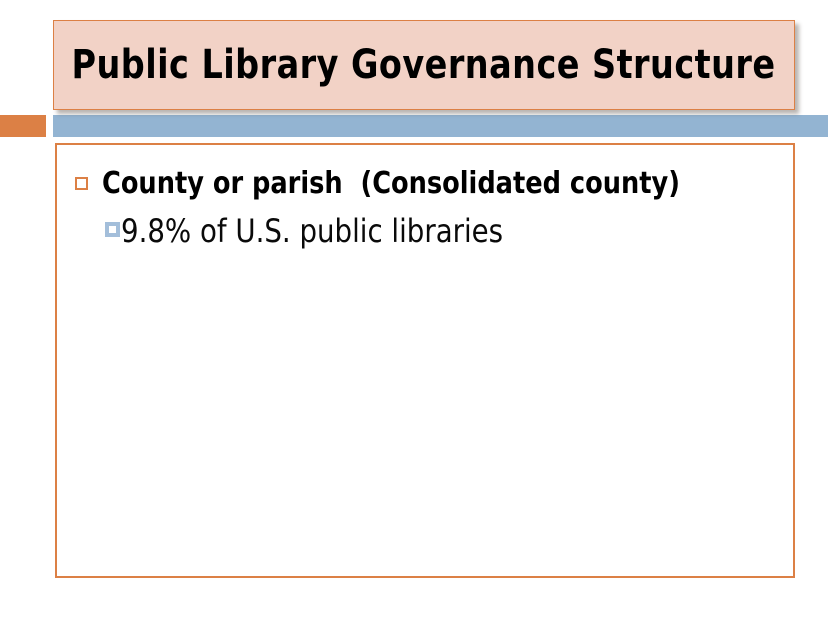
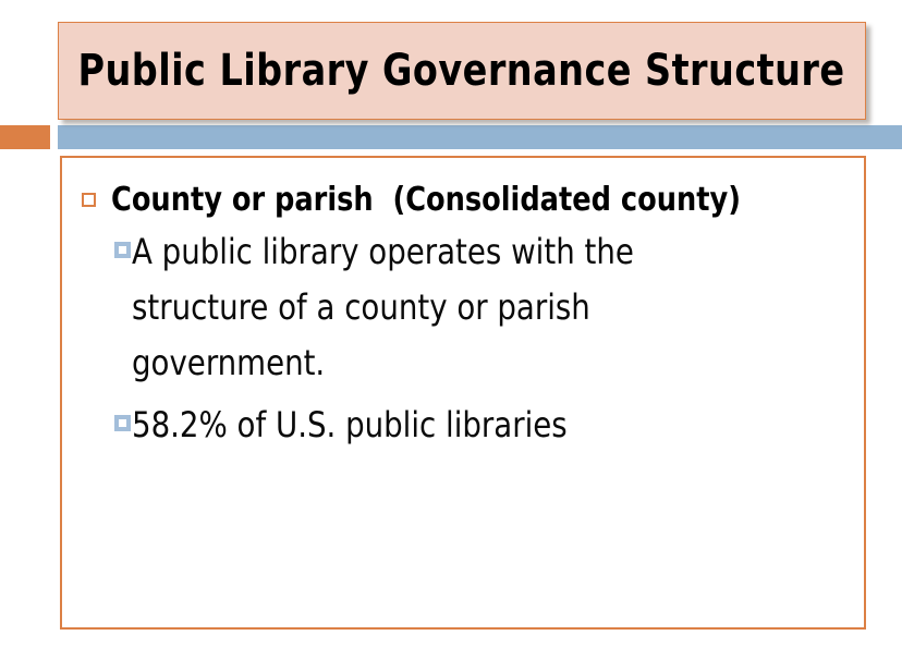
  Public Library Governance Structure
  County or parish (Consolidated county)
+ A public library operates with the structure of a county or parish government.
- 9.8% of U.S. public libraries
+ 58.2% of U.S. public libraries
